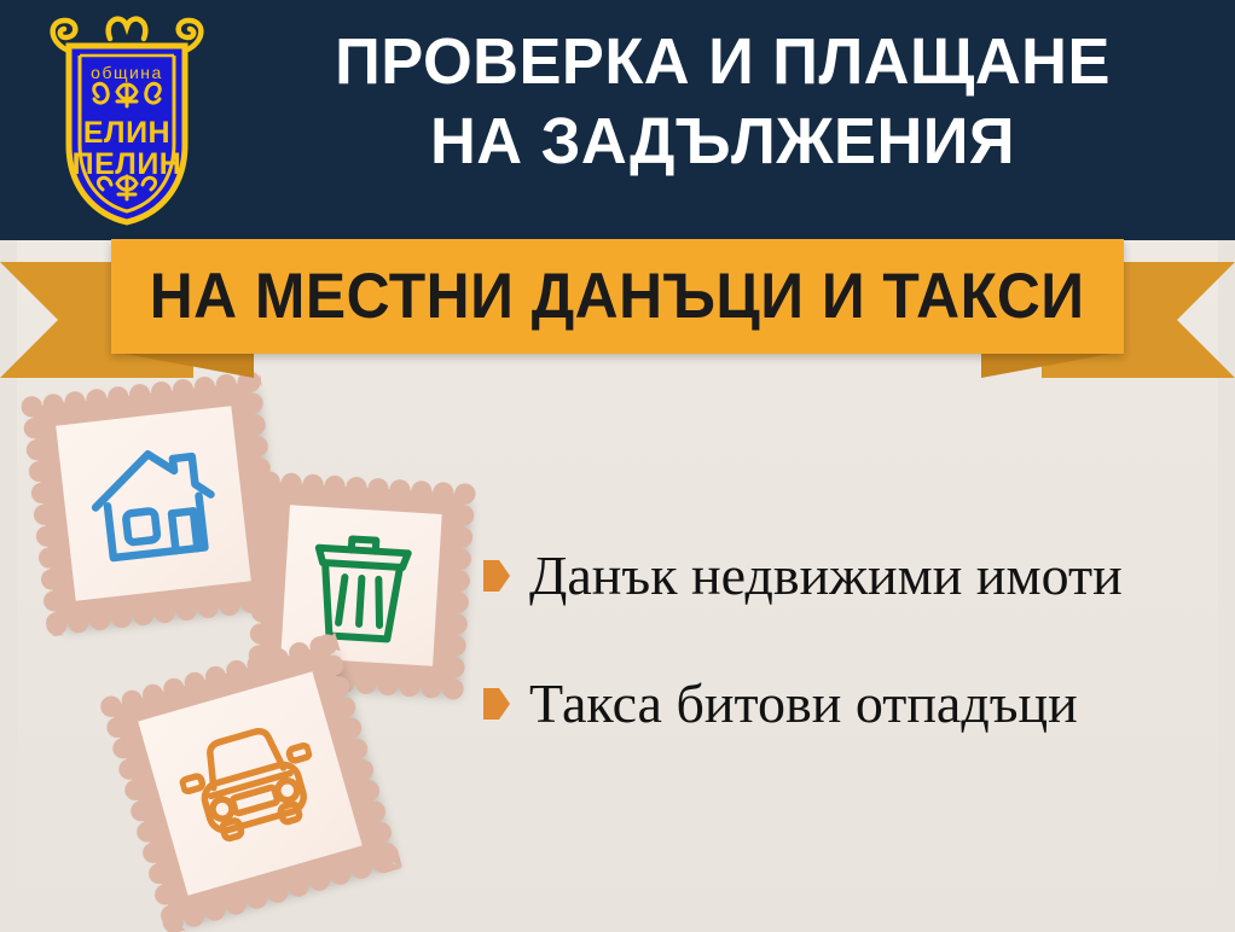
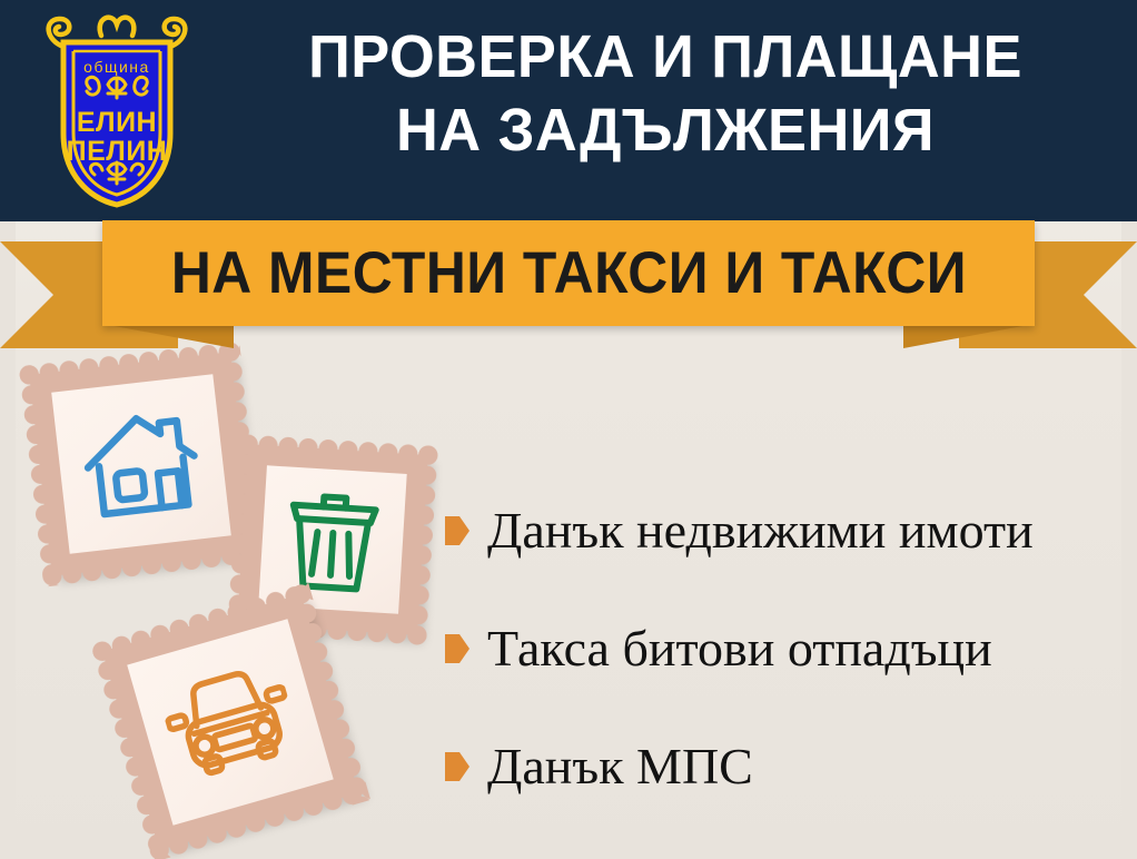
  община
  ЕЛИН
  ПЕЛИН
  ПРОВЕРКА И ПЛАЩАНЕ
  НА ЗАДЪЛЖЕНИЯ
- НА МЕСТНИ ДАНЪЦИ И ТАКСИ
+ НА МЕСТНИ ТАКСИ И ТАКСИ
  Данък недвижими имоти
  Такса битови отпадъци
+ Данък МПС
